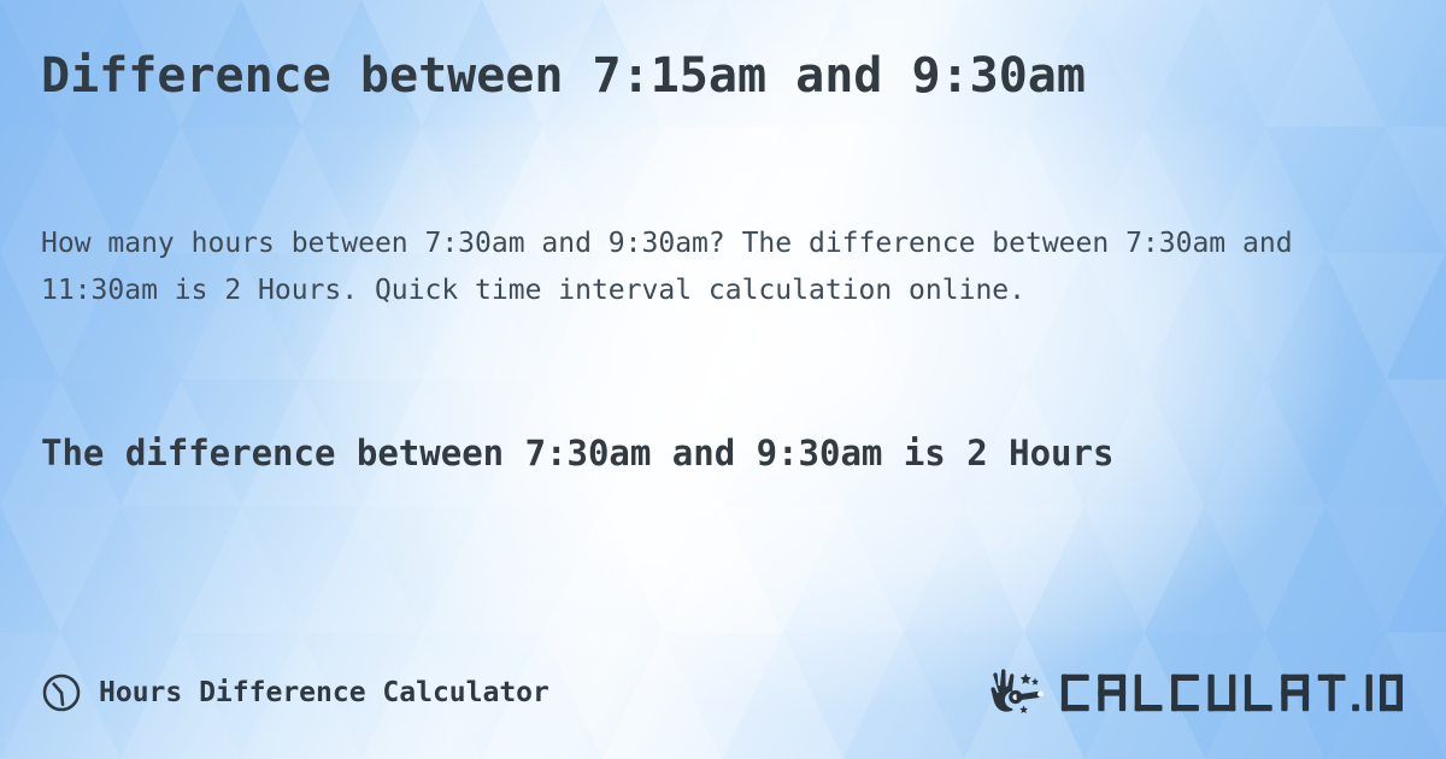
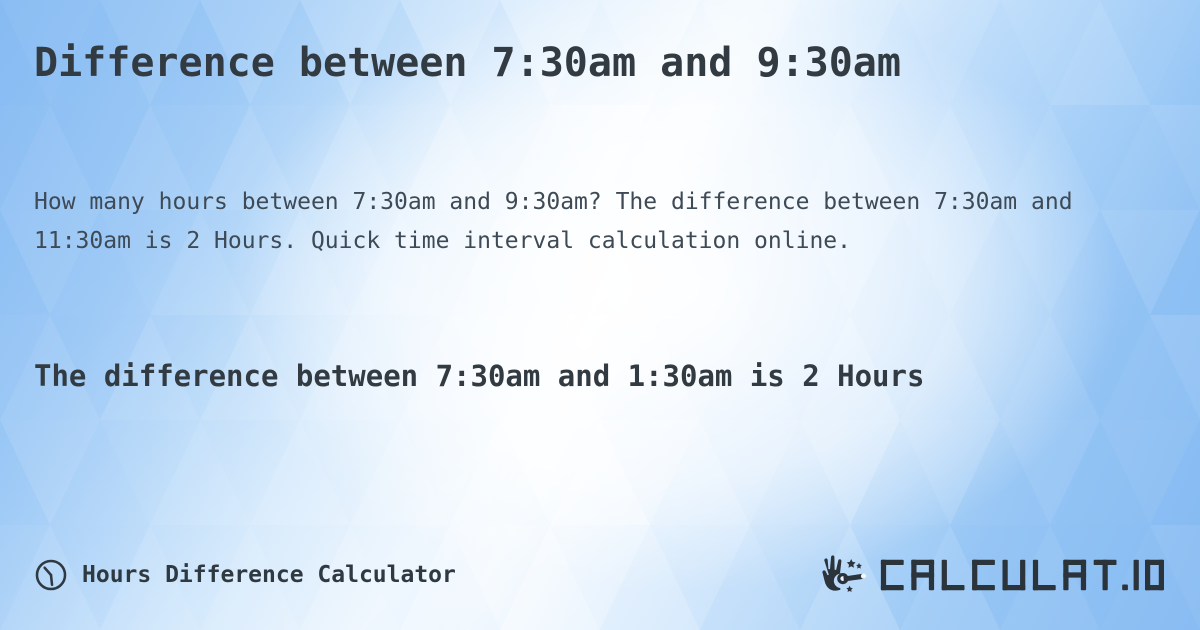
- Difference between 7:15am and 9:30am
+ Difference between 7:30am and 9:30am
  How many hours between 7:30am and 9:30am? The difference between 7:30am and 11:30am is 2 Hours. Quick time interval calculation online.
- The difference between 7:30am and 9:30am is 2 Hours
+ The difference between 7:30am and 1:30am is 2 Hours
  Hours Difference Calculator
